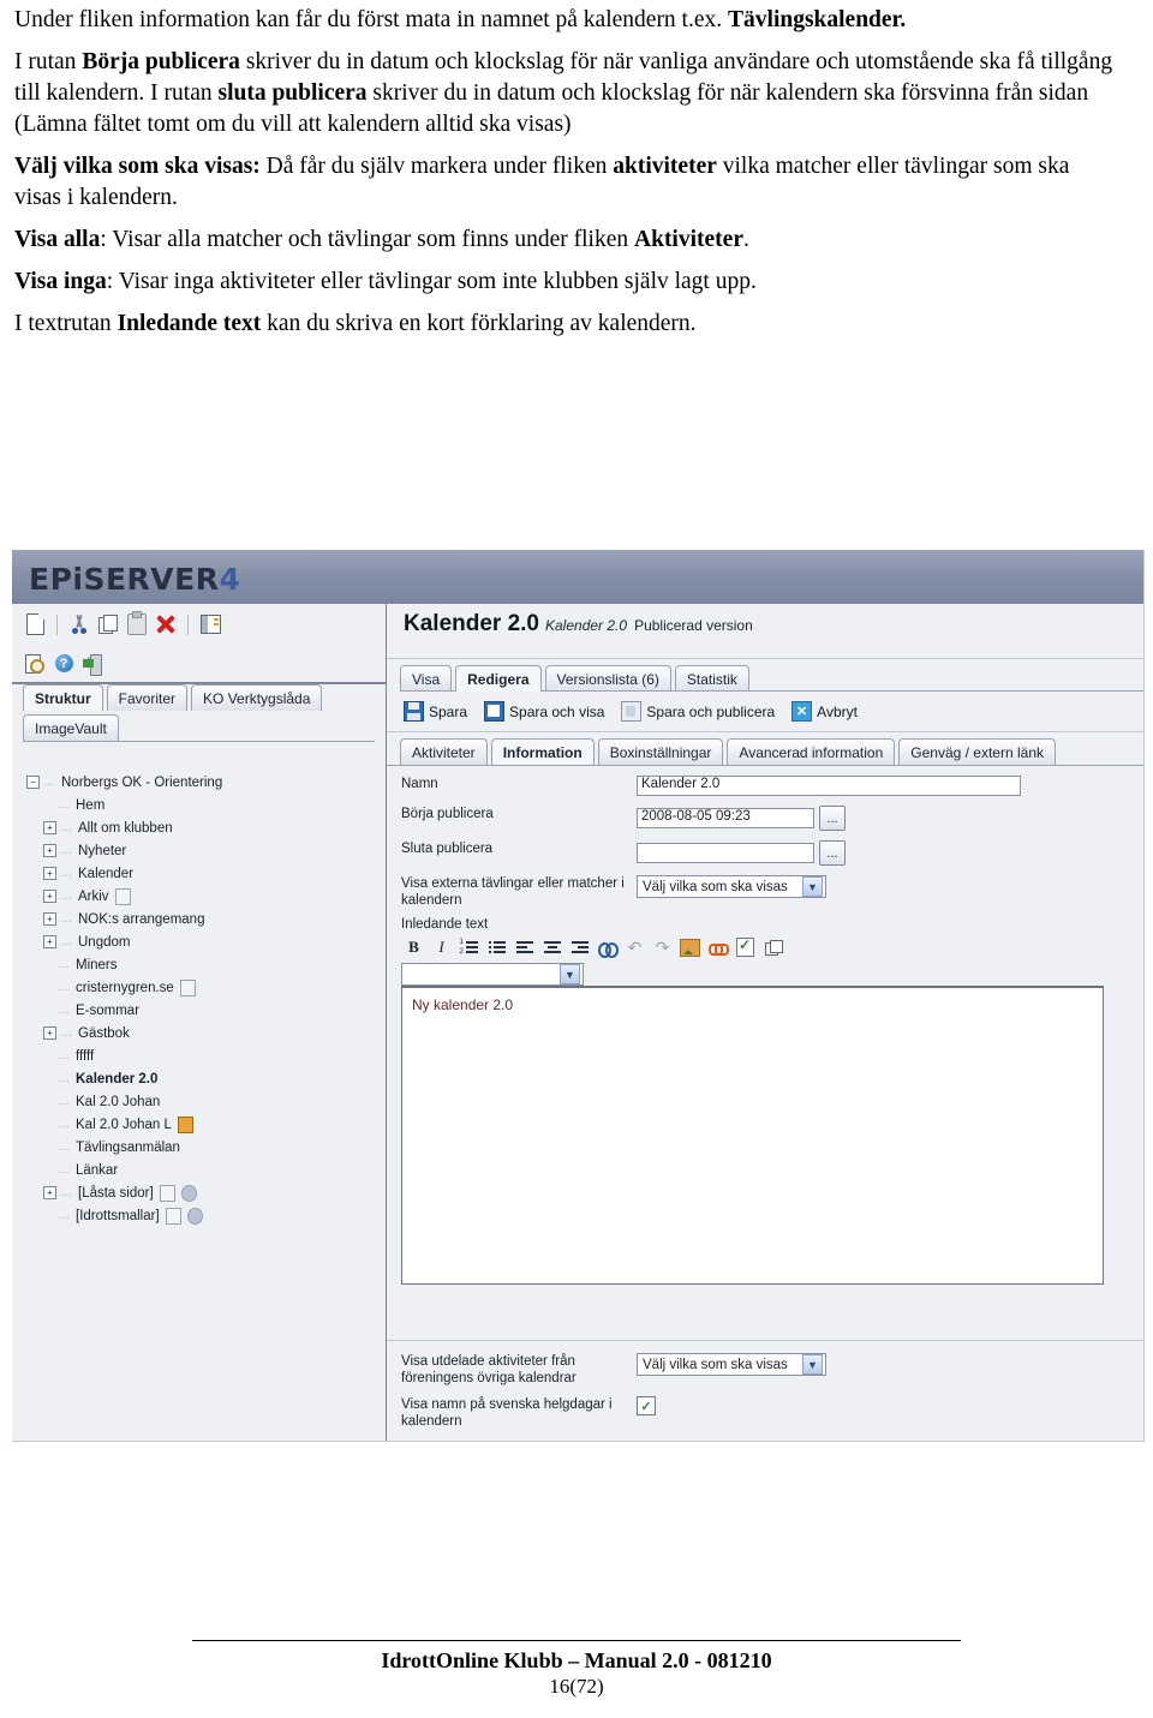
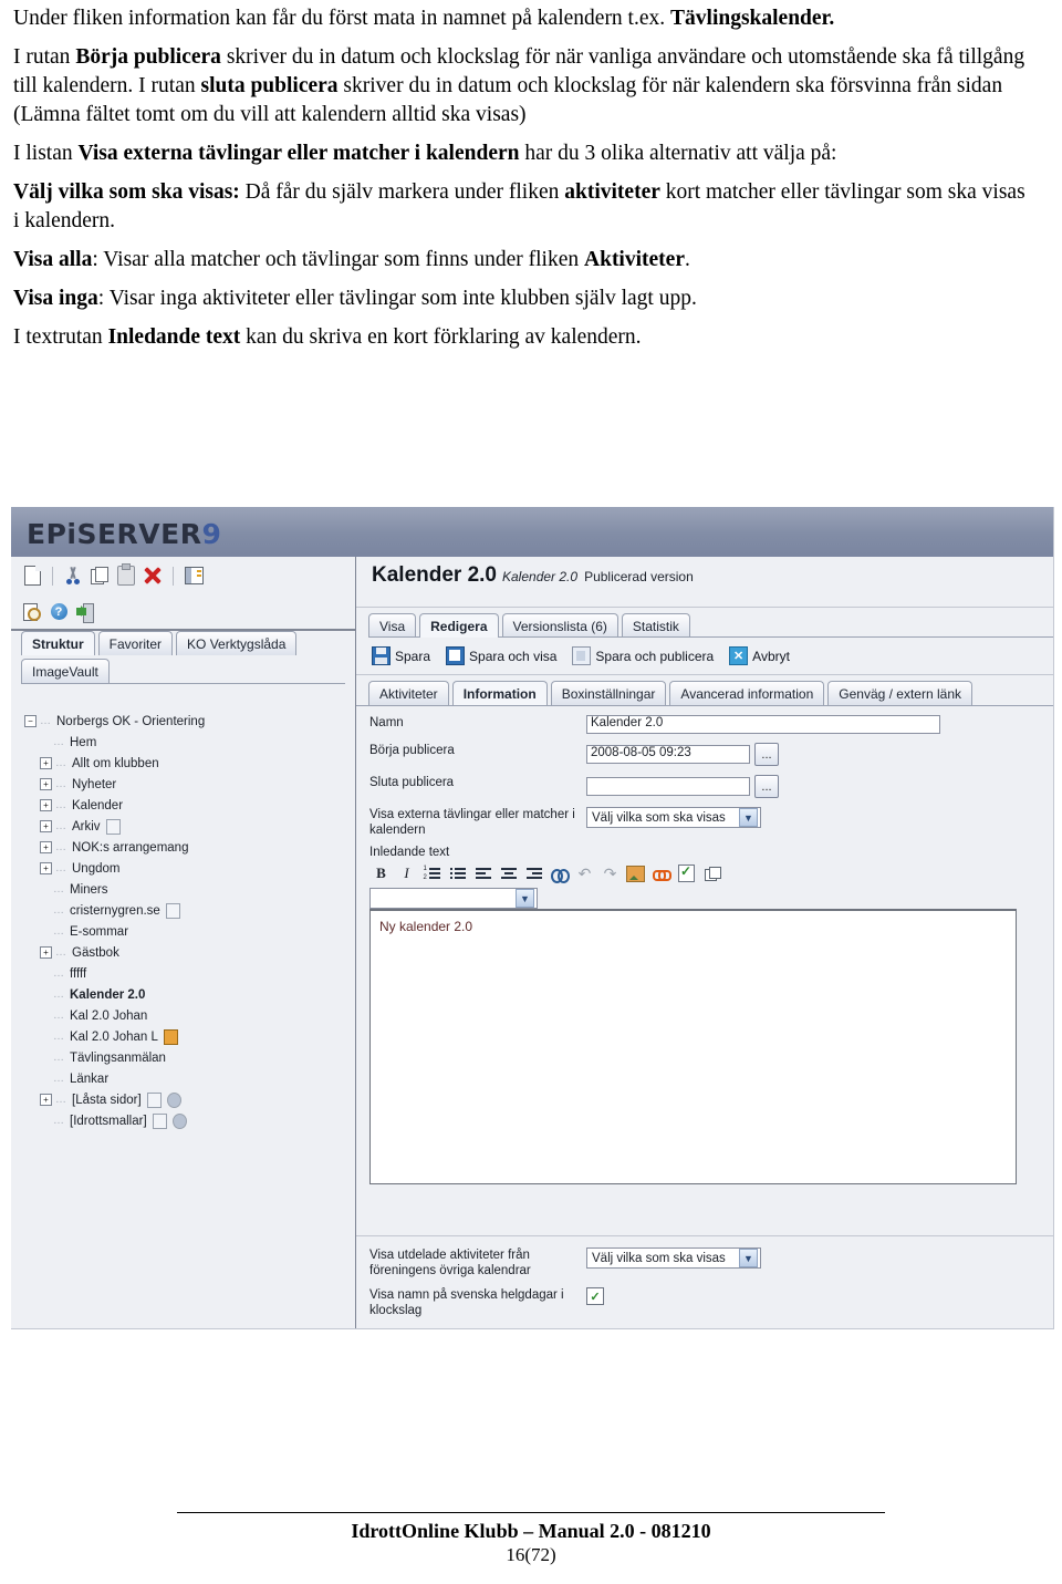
  Under fliken information kan får du först mata in namnet på kalendern t.ex. Tävlingskalender.
  I rutan Börja publicera skriver du in datum och klockslag för när vanliga användare och utomstående ska få tillgång till kalendern. I rutan sluta publicera skriver du in datum och klockslag för när kalendern ska försvinna från sidan (Lämna fältet tomt om du vill att kalendern alltid ska visas)
+ I listan Visa externa tävlingar eller matcher i kalendern har du 3 olika alternativ att välja på:
- Välj vilka som ska visas: Då får du själv markera under fliken aktiviteter vilka matcher eller tävlingar som ska visas i kalendern.
+ Välj vilka som ska visas: Då får du själv markera under fliken aktiviteter kort matcher eller tävlingar som ska visas i kalendern.
  Visa alla: Visar alla matcher och tävlingar som finns under fliken Aktiviteter.
  Visa inga: Visar inga aktiviteter eller tävlingar som inte klubben själv lagt upp.
  I textrutan Inledande text kan du skriva en kort förklaring av kalendern.
- EPiSERVER4
+ EPiSERVER9
  ?
  Struktur
  Favoriter
  KO Verktygslåda
  ImageVault
  −
  …
  Norbergs OK - Orientering
  …
  Hem
  +
  …
  Allt om klubben
  +
  …
  Nyheter
  +
  …
  Kalender
  +
  …
  Arkiv
  +
  …
  NOK:s arrangemang
  +
  …
  Ungdom
  …
  Miners
  …
  cristernygren.se
  …
  E-sommar
  +
  …
  Gästbok
  …
  fffff
  …
  Kalender 2.0
  …
  Kal 2.0 Johan
  …
  Kal 2.0 Johan L
  …
  Tävlingsanmälan
  …
  Länkar
  +
  …
  [Låsta sidor]
  …
  [Idrottsmallar]
  Kalender 2.0 Kalender 2.0 Publicerad version
  Visa
  Redigera
  Versionslista (6)
  Statistik
  Spara
  Spara och visa
  Spara och publicera
  ✕
  Avbryt
  Aktiviteter
  Information
  Boxinställningar
  Avancerad information
  Genväg / extern länk
  Namn
  Kalender 2.0
  Börja publicera
  2008-08-05 09:23
  ...
  Sluta publicera
  ...
  Visa externa tävlingar eller matcher i kalendern
  Välj vilka som ska visas
  ▼
  Inledande text
  B
  I
  ↶
  ↷
  ▼
  Ny kalender 2.0
  Visa utdelade aktiviteter från föreningens övriga kalendrar
  Välj vilka som ska visas
  ▼
- Visa namn på svenska helgdagar i kalendern
+ Visa namn på svenska helgdagar i klockslag
  ✓
  IdrottOnline Klubb – Manual 2.0 - 081210
  16(72)
